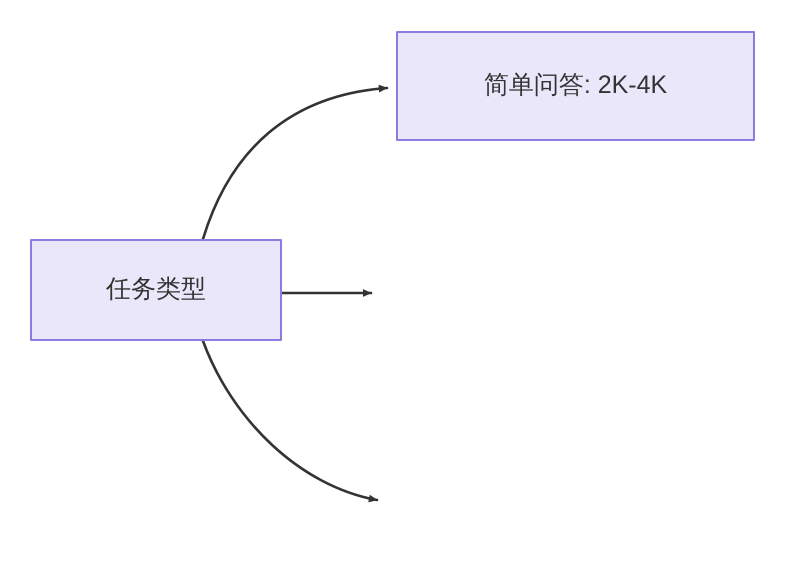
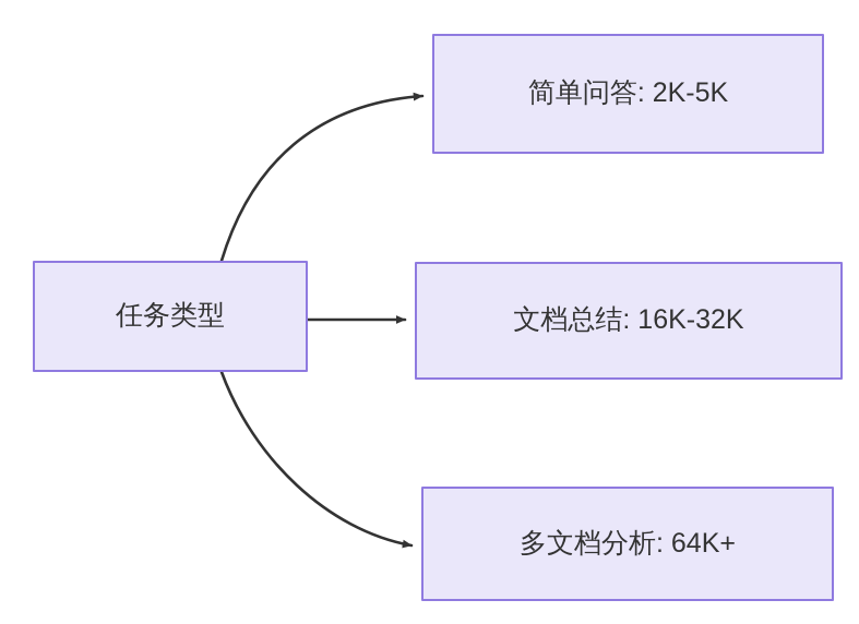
  任务类型
- 简单问答: 2K-4K
+ 简单问答: 2K-5K
+ 文档总结: 16K-32K
+ 多文档分析: 64K+
